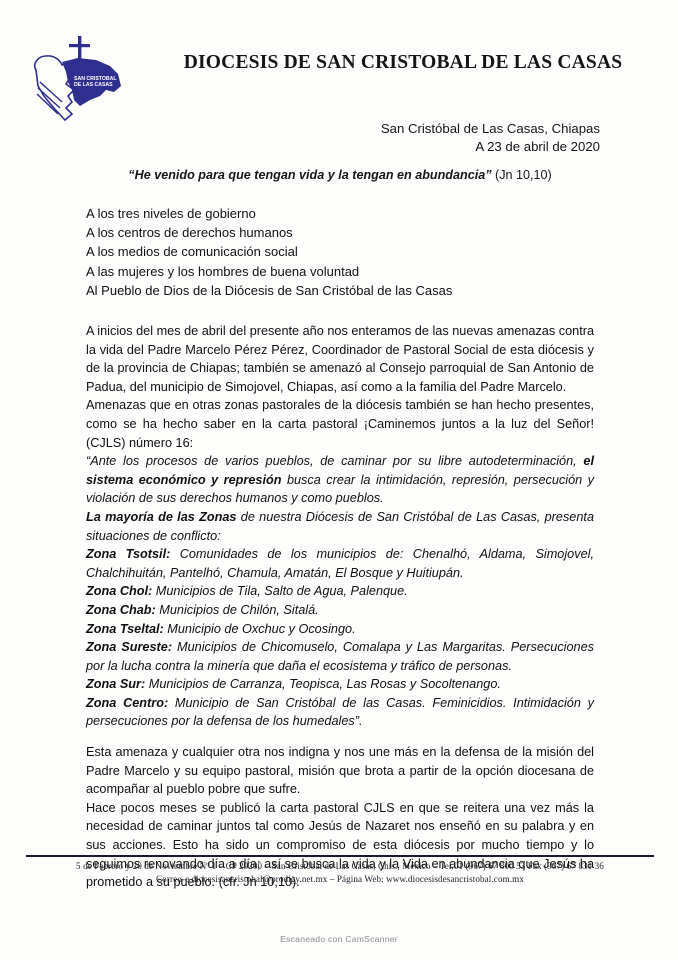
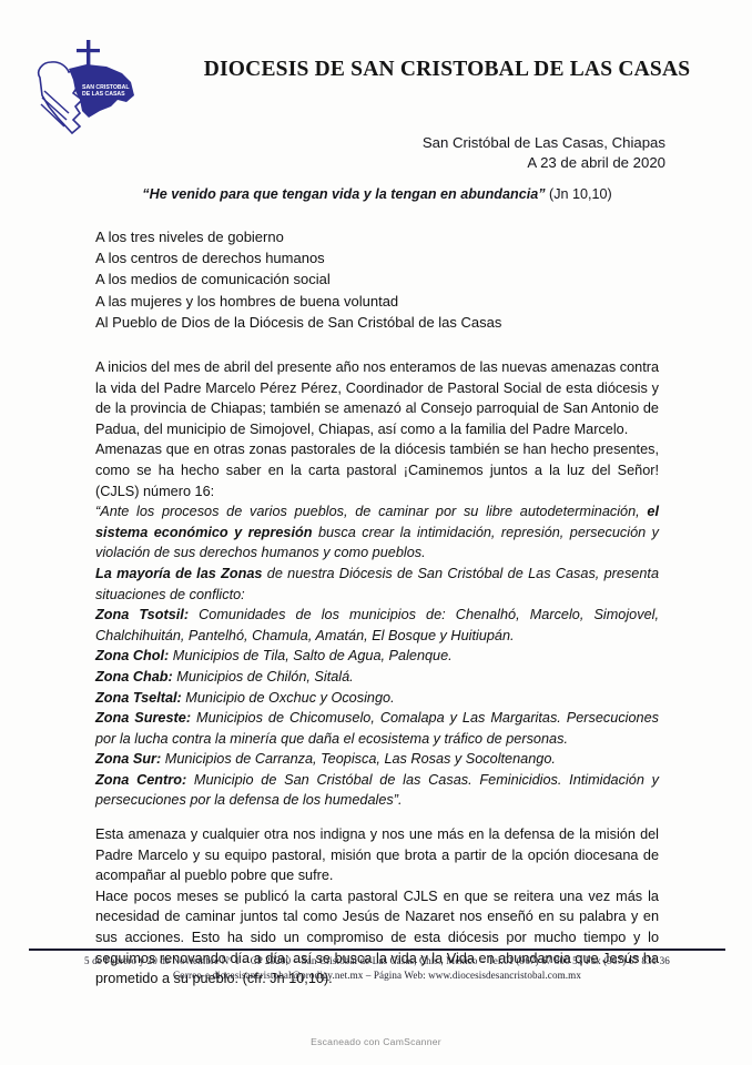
  DIOCESIS DE SAN CRISTOBAL DE LAS CASAS
  San Cristóbal de Las Casas, Chiapas
  A 23 de abril de 2020
  “He venido para que tengan vida y la tengan en abundancia” (Jn 10,10)
  A los tres niveles de gobierno
  A los centros de derechos humanos
  A los medios de comunicación social
  A las mujeres y los hombres de buena voluntad
  Al Pueblo de Dios de la Diócesis de San Cristóbal de las Casas
  A inicios del mes de abril del presente año nos enteramos de las nuevas amenazas contra la vida del Padre Marcelo Pérez Pérez, Coordinador de Pastoral Social de esta diócesis y de la provincia de Chiapas; también se amenazó al Consejo parroquial de San Antonio de Padua, del municipio de Simojovel, Chiapas, así como a la familia del Padre Marcelo.
  Amenazas que en otras zonas pastorales de la diócesis también se han hecho presentes, como se ha hecho saber en la carta pastoral ¡Caminemos juntos a la luz del Señor! (CJLS) número 16:
  “Ante los procesos de varios pueblos, de caminar por su libre autodeterminación, el sistema económico y represión busca crear la intimidación, represión, persecución y violación de sus derechos humanos y como pueblos.
  La mayoría de las Zonas de nuestra Diócesis de San Cristóbal de Las Casas, presenta situaciones de conflicto:
- Zona Tsotsil: Comunidades de los municipios de: Chenalhó, Aldama, Simojovel, Chalchihuitán, Pantelhó, Chamula, Amatán, El Bosque y Huitiupán.
+ Zona Tsotsil: Comunidades de los municipios de: Chenalhó, Marcelo, Simojovel, Chalchihuitán, Pantelhó, Chamula, Amatán, El Bosque y Huitiupán.
  Zona Chol: Municipios de Tila, Salto de Agua, Palenque.
  Zona Chab: Municipios de Chilón, Sitalá.
  Zona Tseltal: Municipio de Oxchuc y Ocosingo.
  Zona Sureste: Municipios de Chicomuselo, Comalapa y Las Margaritas. Persecuciones por la lucha contra la minería que daña el ecosistema y tráfico de personas.
  Zona Sur: Municipios de Carranza, Teopisca, Las Rosas y Socoltenango.
  Zona Centro: Municipio de San Cristóbal de las Casas. Feminicidios. Intimidación y persecuciones por la defensa de los humedales”.
  Esta amenaza y cualquier otra nos indigna y nos une más en la defensa de la misión del Padre Marcelo y su equipo pastoral, misión que brota a partir de la opción diocesana de acompañar al pueblo pobre que sufre.
  Hace pocos meses se publicó la carta pastoral CJLS en que se reitera una vez más la necesidad de caminar juntos tal como Jesús de Nazaret nos enseñó en su palabra y en sus acciones. Esto ha sido un compromiso de esta diócesis por mucho tiempo y lo seguimos renovando día a día; así se busca la vida y la Vida en abundancia que Jesús ha prometido a su pueblo. (cfr. Jn 10,10).
  5 de Febrero y 20 de Noviembre Nº 1 – CP 29200 – San Cristóbal de Las Casas, Chis., México – Tel.01 (967) 67 800 53 Fax (967) 67 831 36
  Correo-e diocesisancristobal@prodigy.net.mx – Página Web: www.diocesisdesancristobal.com.mx
  Escaneado con CamScanner
